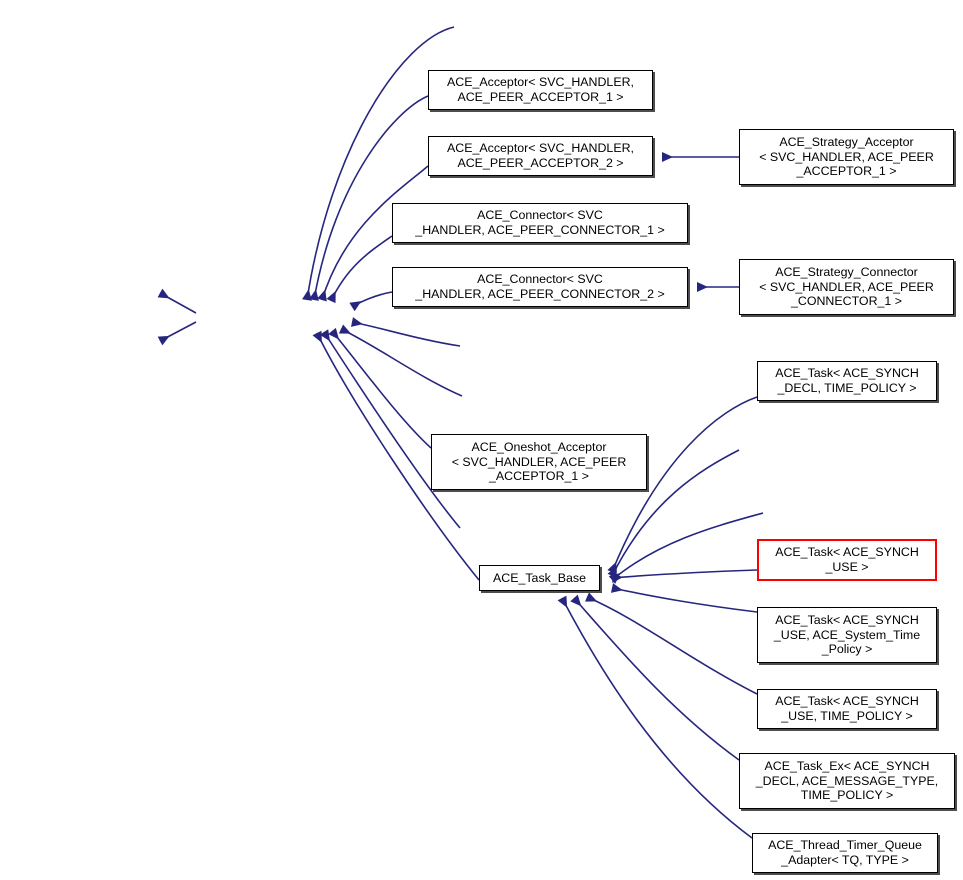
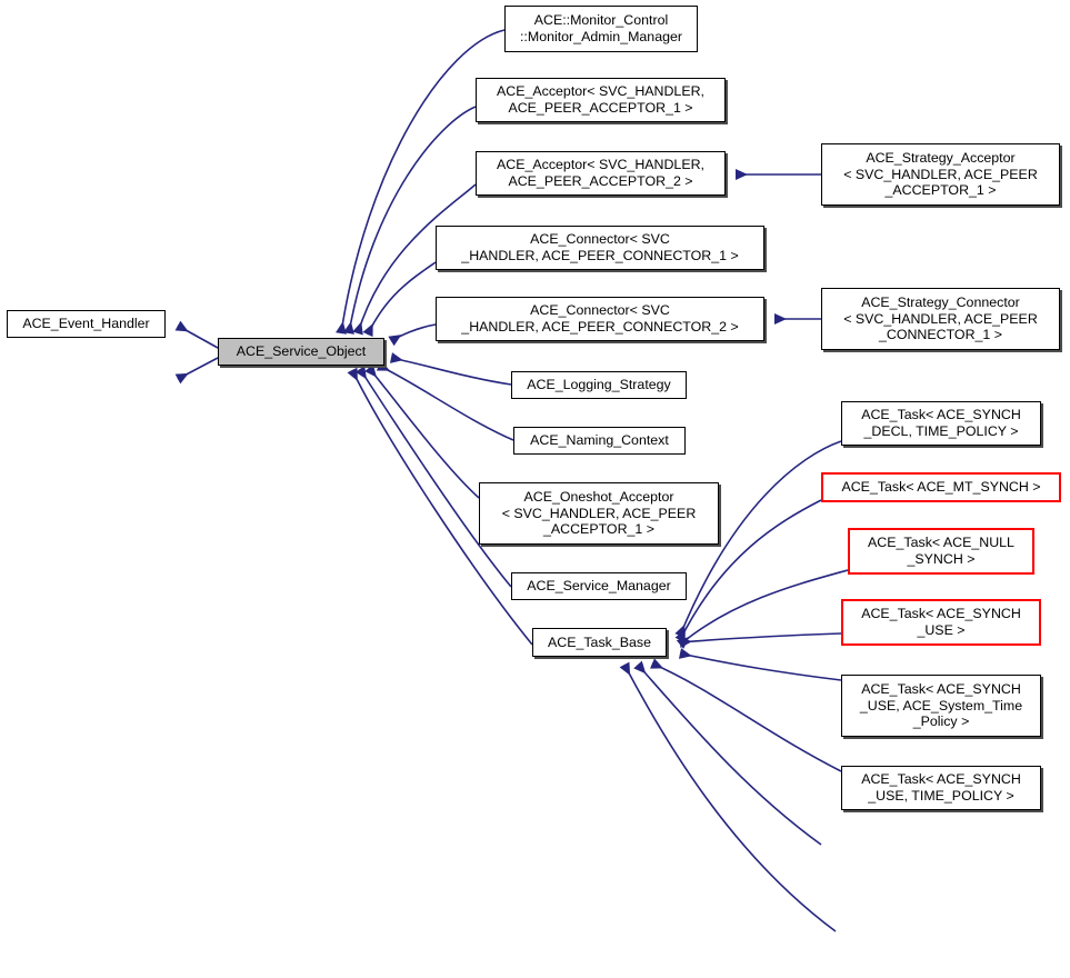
+ ACE_Event_Handler
+ ACE_Service_Object
+ ACE::Monitor_Control
+ ::Monitor_Admin_Manager
  ACE_Acceptor< SVC_HANDLER,
  ACE_PEER_ACCEPTOR_1 >
  ACE_Acceptor< SVC_HANDLER,
  ACE_PEER_ACCEPTOR_2 >
  ACE_Connector< SVC
  _HANDLER, ACE_PEER_CONNECTOR_1 >
  ACE_Connector< SVC
  _HANDLER, ACE_PEER_CONNECTOR_2 >
+ ACE_Logging_Strategy
+ ACE_Naming_Context
  ACE_Oneshot_Acceptor
  < SVC_HANDLER, ACE_PEER
  _ACCEPTOR_1 >
+ ACE_Service_Manager
  ACE_Task_Base
  ACE_Strategy_Acceptor
  < SVC_HANDLER, ACE_PEER
  _ACCEPTOR_1 >
  ACE_Strategy_Connector
  < SVC_HANDLER, ACE_PEER
  _CONNECTOR_1 >
  ACE_Task< ACE_SYNCH
  _DECL, TIME_POLICY >
+ ACE_Task< ACE_MT_SYNCH >
+ ACE_Task< ACE_NULL
+ _SYNCH >
  ACE_Task< ACE_SYNCH
  _USE >
  ACE_Task< ACE_SYNCH
  _USE, ACE_System_Time
  _Policy >
  ACE_Task< ACE_SYNCH
  _USE, TIME_POLICY >
- ACE_Task_Ex< ACE_SYNCH
- _DECL, ACE_MESSAGE_TYPE,
- TIME_POLICY >
- ACE_Thread_Timer_Queue
- _Adapter< TQ, TYPE >
